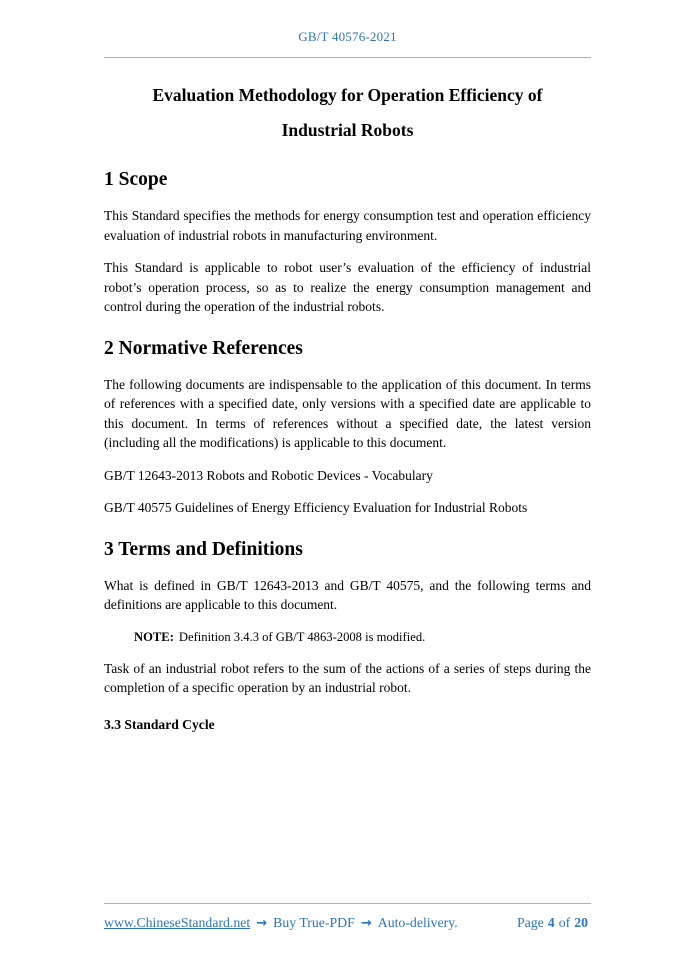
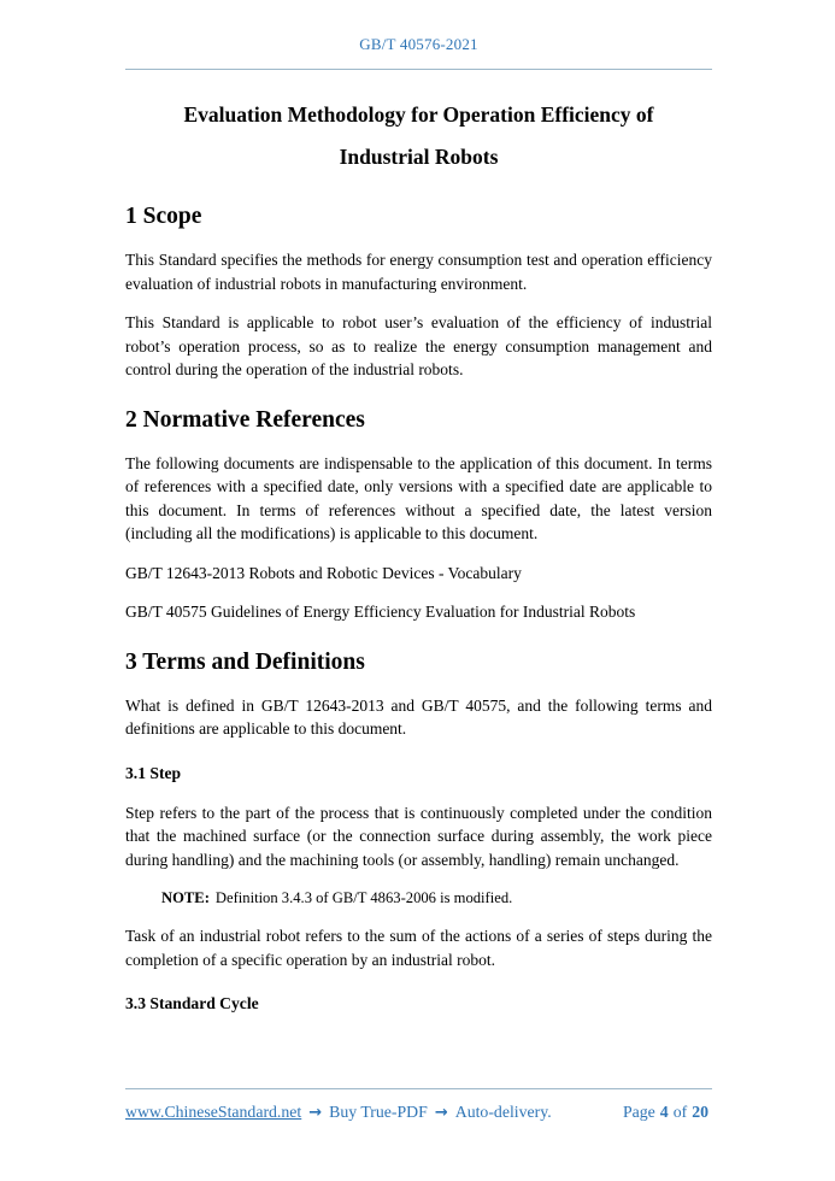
  GB/T 40576-2021
  Evaluation Methodology for Operation Efficiency of
  Industrial Robots
  1 Scope
  This Standard specifies the methods for energy consumption test and operation efficiency evaluation of industrial robots in manufacturing environment.
  This Standard is applicable to robot user’s evaluation of the efficiency of industrial robot’s operation process, so as to realize the energy consumption management and control during the operation of the industrial robots.
  2 Normative References
  The following documents are indispensable to the application of this document. In terms of references with a specified date, only versions with a specified date are applicable to this document. In terms of references without a specified date, the latest version (including all the modifications) is applicable to this document.
  GB/T 12643-2013 Robots and Robotic Devices - Vocabulary
  GB/T 40575 Guidelines of Energy Efficiency Evaluation for Industrial Robots
  3 Terms and Definitions
  What is defined in GB/T 12643-2013 and GB/T 40575, and the following terms and definitions are applicable to this document.
+ 3.1 Step
+ Step refers to the part of the process that is continuously completed under the condition that the machined surface (or the connection surface during assembly, the work piece during handling) and the machining tools (or assembly, handling) remain unchanged.
- NOTE: Definition 3.4.3 of GB/T 4863-2008 is modified.
+ NOTE: Definition 3.4.3 of GB/T 4863-2006 is modified.
  Task of an industrial robot refers to the sum of the actions of a series of steps during the completion of a specific operation by an industrial robot.
  3.3 Standard Cycle
  www.ChineseStandard.net → Buy True-PDF → Auto-delivery.
  Page 4 of 20
